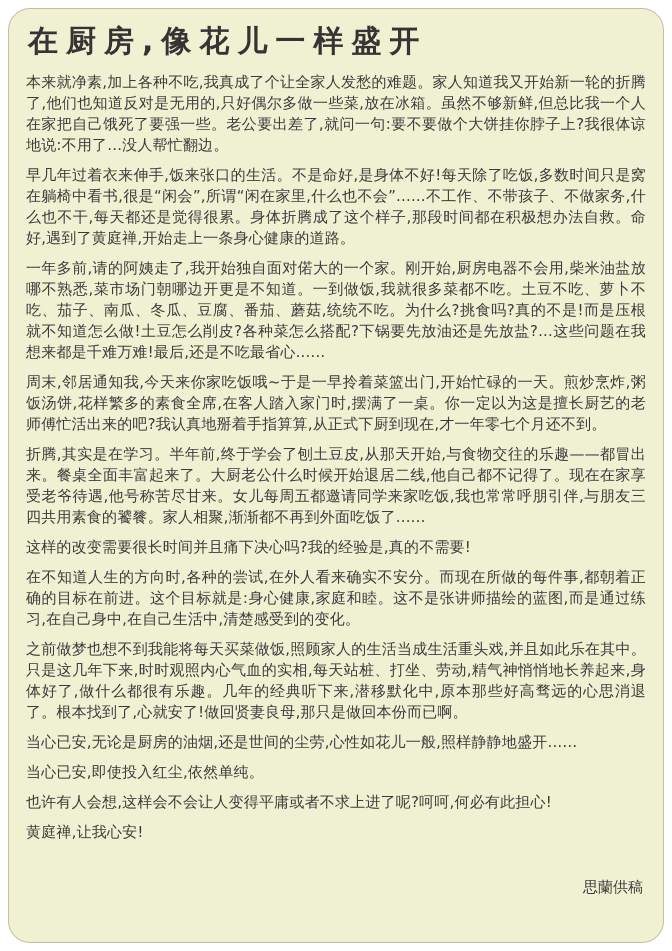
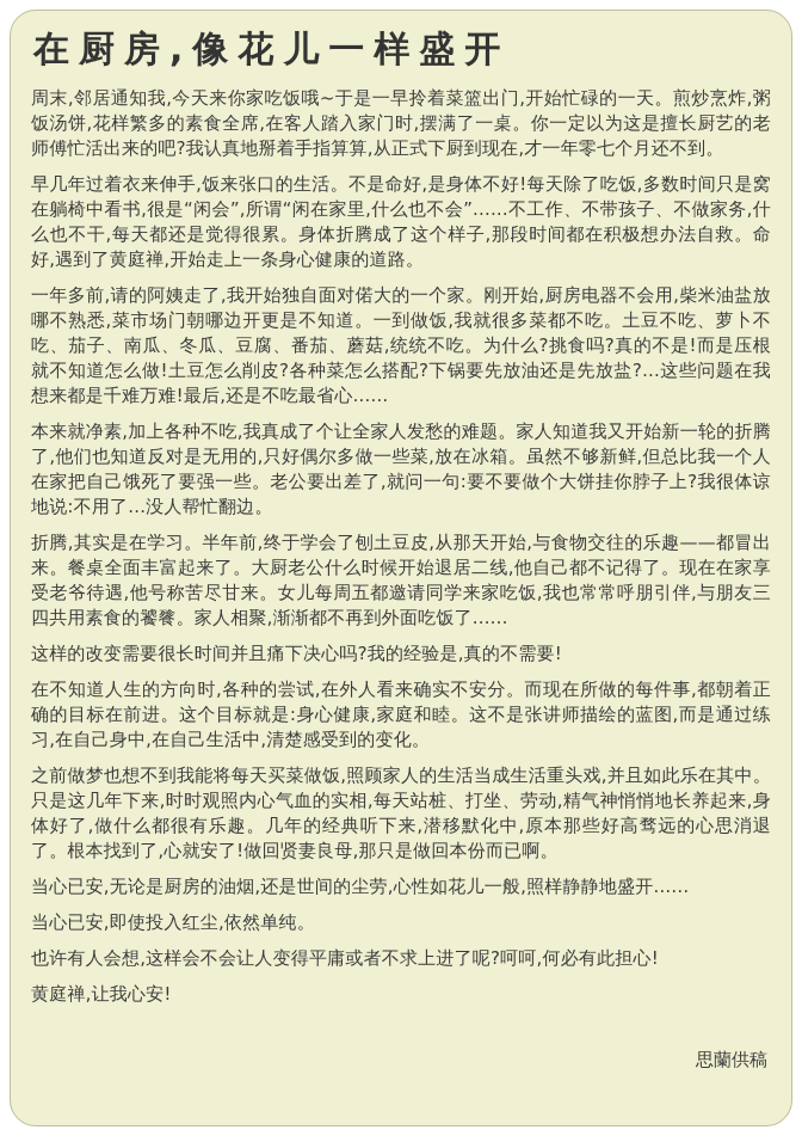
  在厨房,像花儿一样盛开
- 本来就净素,加上各种不吃,我真成了个让全家人发愁的难题。家人知道我又开始新一轮的折腾了,他们也知道反对是无用的,只好偶尔多做一些菜,放在冰箱。虽然不够新鲜,但总比我一个人在家把自己饿死了要强一些。老公要出差了,就问一句:要不要做个大饼挂你脖子上?我很体谅地说:不用了...没人帮忙翻边。
+ 周末,邻居通知我,今天来你家吃饭哦~于是一早拎着菜篮出门,开始忙碌的一天。煎炒烹炸,粥饭汤饼,花样繁多的素食全席,在客人踏入家门时,摆满了一桌。你一定以为这是擅长厨艺的老师傅忙活出来的吧?我认真地掰着手指算算,从正式下厨到现在,才一年零七个月还不到。
  早几年过着衣来伸手,饭来张口的生活。不是命好,是身体不好!每天除了吃饭,多数时间只是窝在躺椅中看书,很是“闲会”,所谓“闲在家里,什么也不会”......不工作、不带孩子、不做家务,什么也不干,每天都还是觉得很累。身体折腾成了这个样子,那段时间都在积极想办法自救。命好,遇到了黄庭禅,开始走上一条身心健康的道路。
  一年多前,请的阿姨走了,我开始独自面对偌大的一个家。刚开始,厨房电器不会用,柴米油盐放哪不熟悉,菜市场门朝哪边开更是不知道。一到做饭,我就很多菜都不吃。土豆不吃、萝卜不吃、茄子、南瓜、冬瓜、豆腐、番茄、蘑菇,统统不吃。为什么?挑食吗?真的不是!而是压根就不知道怎么做!土豆怎么削皮?各种菜怎么搭配?下锅要先放油还是先放盐?...这些问题在我想来都是千难万难!最后,还是不吃最省心......
- 周末,邻居通知我,今天来你家吃饭哦~于是一早拎着菜篮出门,开始忙碌的一天。煎炒烹炸,粥饭汤饼,花样繁多的素食全席,在客人踏入家门时,摆满了一桌。你一定以为这是擅长厨艺的老师傅忙活出来的吧?我认真地掰着手指算算,从正式下厨到现在,才一年零七个月还不到。
+ 本来就净素,加上各种不吃,我真成了个让全家人发愁的难题。家人知道我又开始新一轮的折腾了,他们也知道反对是无用的,只好偶尔多做一些菜,放在冰箱。虽然不够新鲜,但总比我一个人在家把自己饿死了要强一些。老公要出差了,就问一句:要不要做个大饼挂你脖子上?我很体谅地说:不用了...没人帮忙翻边。
  折腾,其实是在学习。半年前,终于学会了刨土豆皮,从那天开始,与食物交往的乐趣——都冒出来。餐桌全面丰富起来了。大厨老公什么时候开始退居二线,他自己都不记得了。现在在家享受老爷待遇,他号称苦尽甘来。女儿每周五都邀请同学来家吃饭,我也常常呼朋引伴,与朋友三四共用素食的饕餮。家人相聚,渐渐都不再到外面吃饭了......
  这样的改变需要很长时间并且痛下决心吗?我的经验是,真的不需要!
  在不知道人生的方向时,各种的尝试,在外人看来确实不安分。而现在所做的每件事,都朝着正确的目标在前进。这个目标就是:身心健康,家庭和睦。这不是张讲师描绘的蓝图,而是通过练习,在自己身中,在自己生活中,清楚感受到的变化。
  之前做梦也想不到我能将每天买菜做饭,照顾家人的生活当成生活重头戏,并且如此乐在其中。只是这几年下来,时时观照内心气血的实相,每天站桩、打坐、劳动,精气神悄悄地长养起来,身体好了,做什么都很有乐趣。几年的经典听下来,潜移默化中,原本那些好高骛远的心思消退了。根本找到了,心就安了!做回贤妻良母,那只是做回本份而已啊。
  当心已安,无论是厨房的油烟,还是世间的尘劳,心性如花儿一般,照样静静地盛开......
  当心已安,即使投入红尘,依然单纯。
  也许有人会想,这样会不会让人变得平庸或者不求上进了呢?呵呵,何必有此担心!
  黄庭禅,让我心安!
  思蘭供稿
